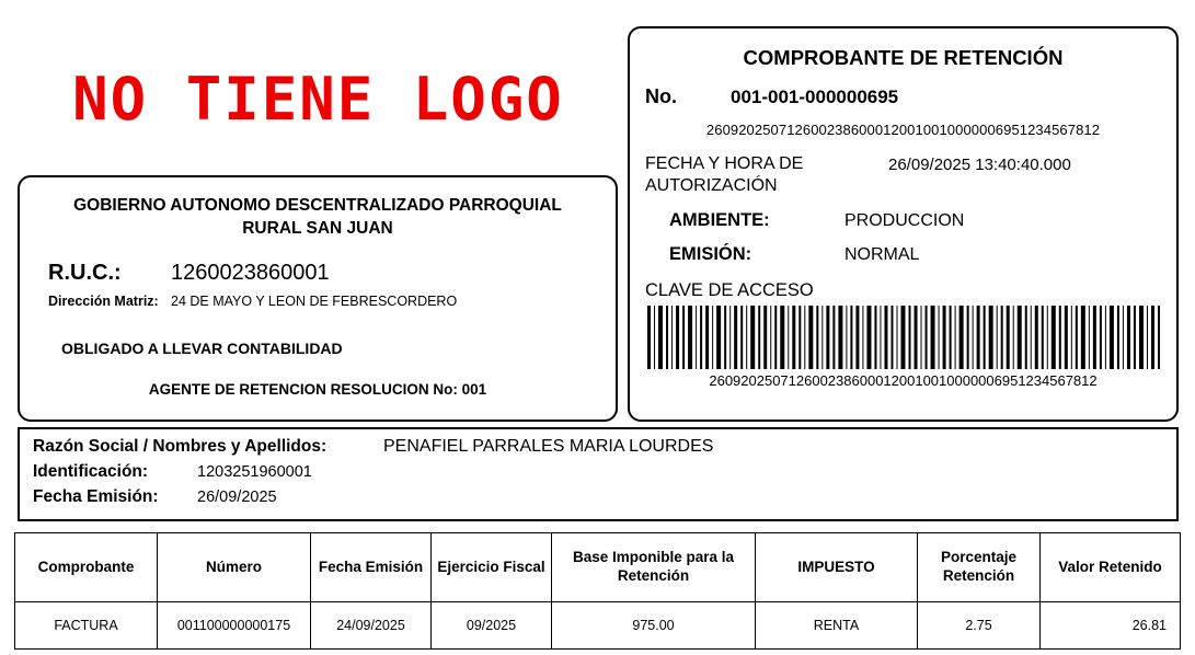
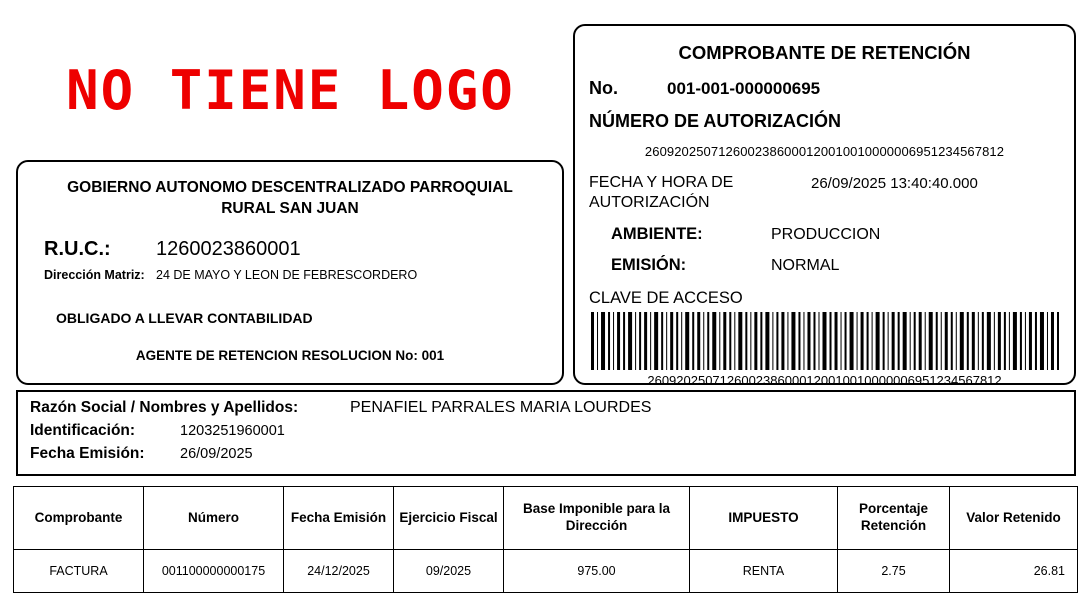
  NO TIENE LOGO
  GOBIERNO AUTONOMO DESCENTRALIZADO PARROQUIAL RURAL SAN JUAN
  R.U.C.:
  1260023860001
  Dirección Matriz:
  24 DE MAYO Y LEON DE FEBRESCORDERO
  OBLIGADO A LLEVAR CONTABILIDAD
  AGENTE DE RETENCION RESOLUCION No: 001
  COMPROBANTE DE RETENCIÓN
  No.
  001-001-000000695
+ NÚMERO DE AUTORIZACIÓN
  2609202507126002386000120010010000006951234567812
  FECHA Y HORA DE AUTORIZACIÓN
  26/09/2025 13:40:40.000
  AMBIENTE:
  PRODUCCION
  EMISIÓN:
  NORMAL
  CLAVE DE ACCESO
  2609202507126002386000120010010000006951234567812
  Razón Social / Nombres y Apellidos:
  PENAFIEL PARRALES MARIA LOURDES
  Identificación:
  1203251960001
  Fecha Emisión:
  26/09/2025
- Comprobante	Número	Fecha Emisión	Ejercicio Fiscal	Base Imponible para la Retención	IMPUESTO	Porcentaje Retención	Valor Retenido
+ Comprobante	Número	Fecha Emisión	Ejercicio Fiscal	Base Imponible para la Dirección	IMPUESTO	Porcentaje Retención	Valor Retenido
- FACTURA	001100000000175	24/09/2025	09/2025	975.00	RENTA	2.75	26.81
+ FACTURA	001100000000175	24/12/2025	09/2025	975.00	RENTA	2.75	26.81
